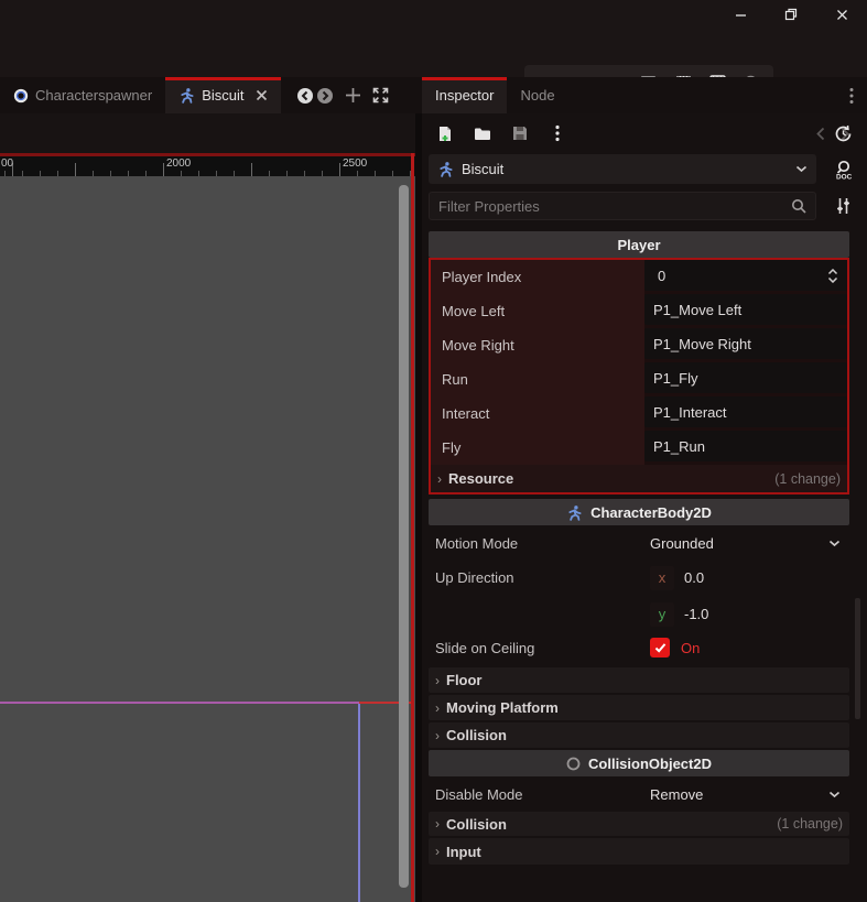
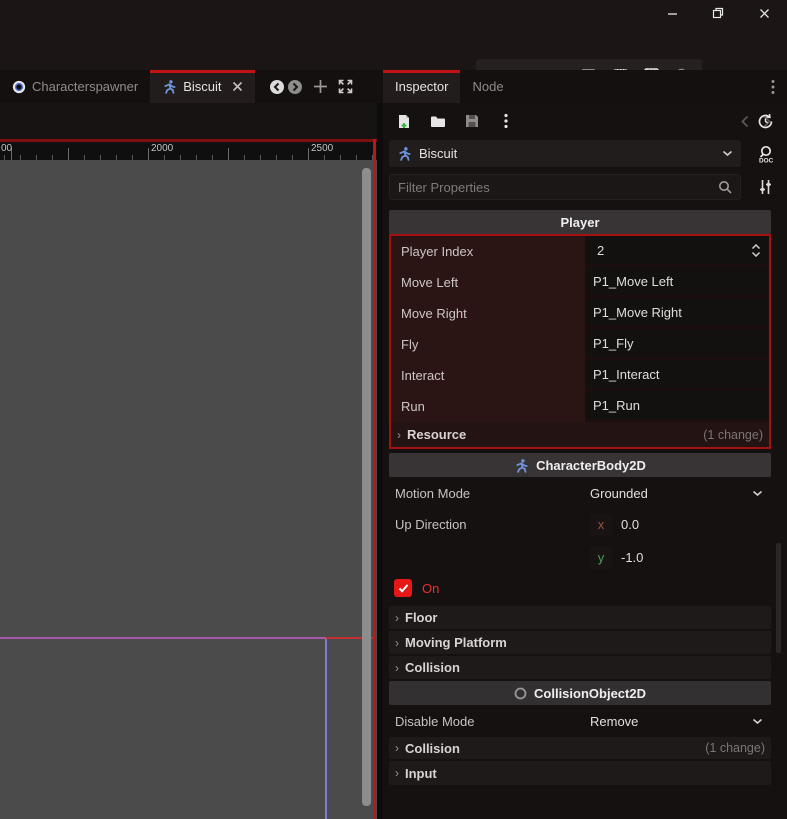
  Characterspawner
  Biscuit
  Inspector
  Node
  00
  2000
  2500
  Biscuit
  Filter Properties
  Player
  Player Index
  Move Left
  Move Right
- Run
+ Fly
  Interact
- Fly
+ Run
- 0
+ 2
  P1_Move Left
  P1_Move Right
  P1_Fly
  P1_Interact
  P1_Run
  ›
  Resource
  (1 change)
  CharacterBody2D
  Motion Mode
  Grounded
  Up Direction
  x
  0.0
  y
  -1.0
- Slide on Ceiling
  On
  ›
  Floor
  ›
  Moving Platform
  ›
  Collision
  CollisionObject2D
  Disable Mode
  Remove
  ›
  Collision
  (1 change)
  ›
  Input
